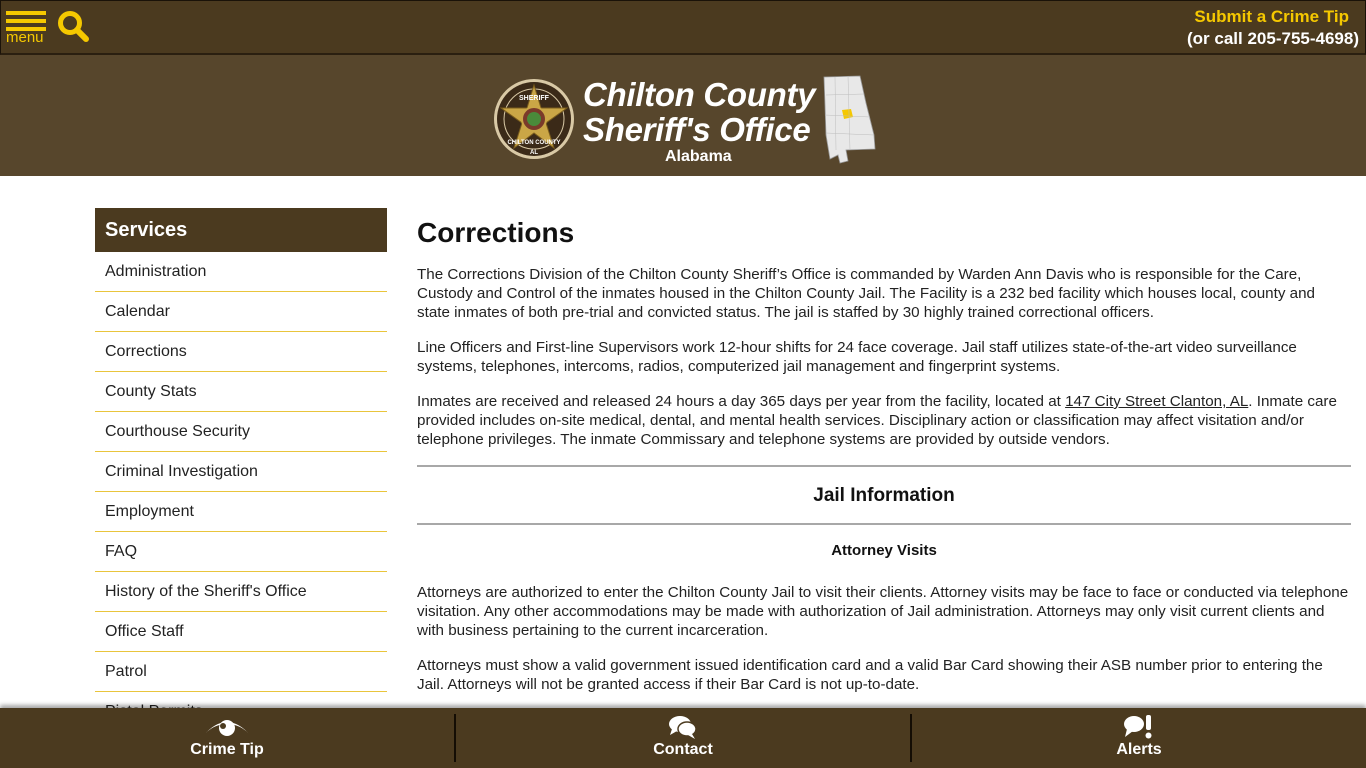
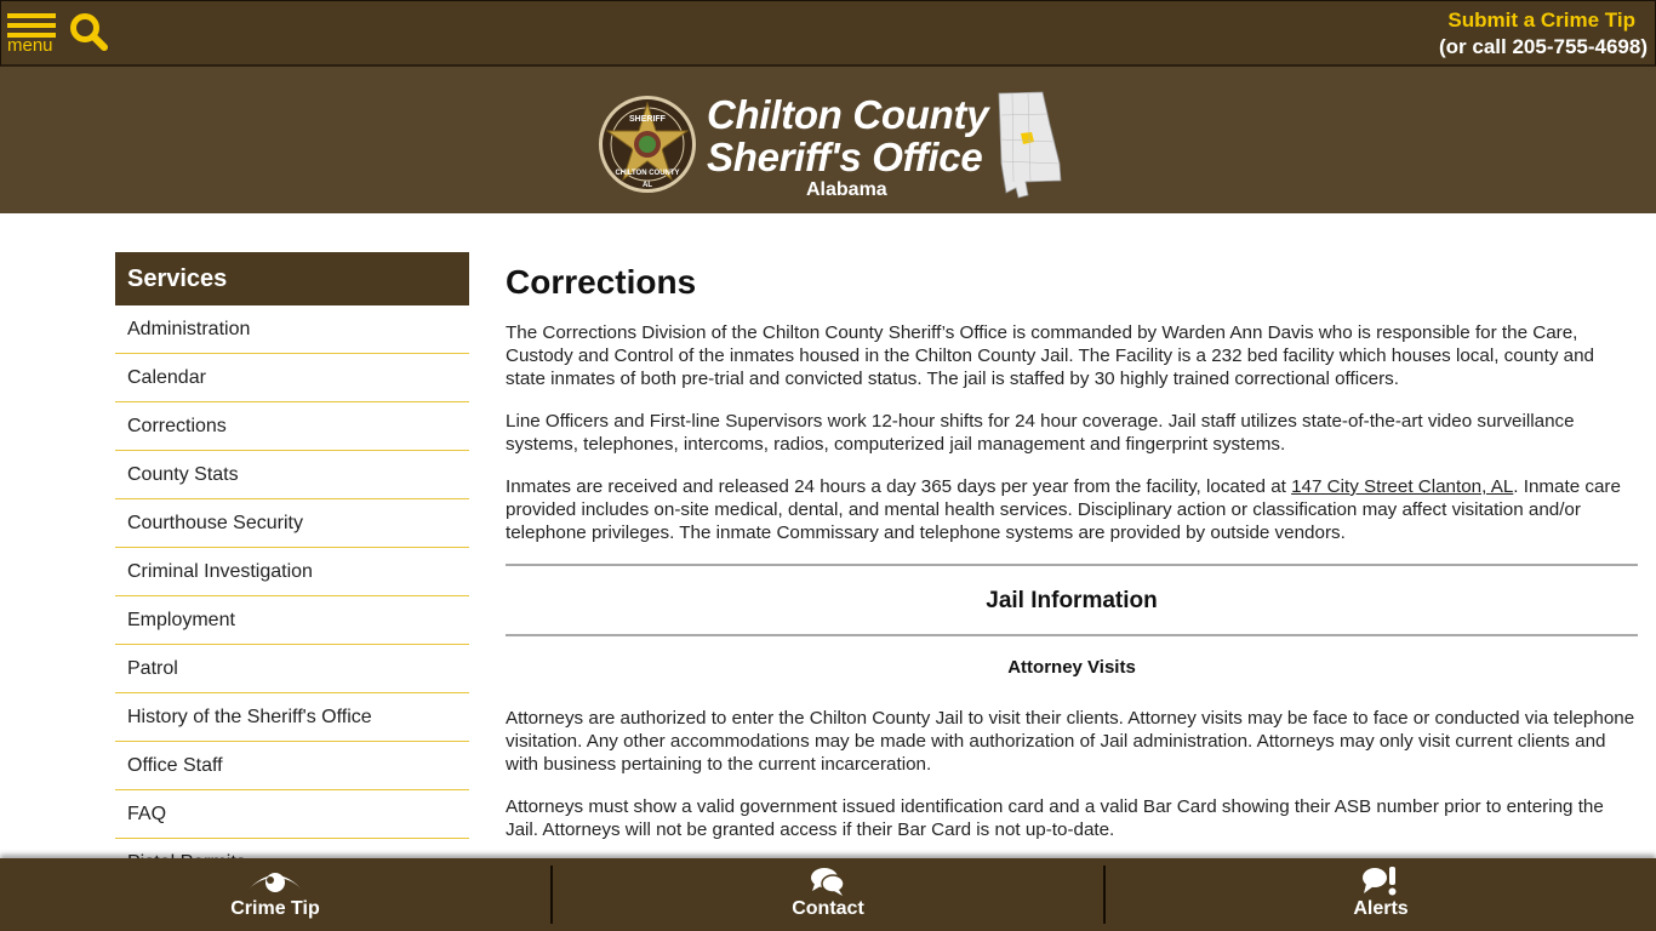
  menu
  Submit a Crime Tip
  (or call 205-755-4698)
  Chilton County
  Sheriff's Office
  Alabama
  Services
  Administration
  Calendar
  Corrections
  County Stats
  Courthouse Security
  Criminal Investigation
  Employment
- FAQ
+ Patrol
  History of the Sheriff's Office
  Office Staff
- Patrol
+ FAQ
  Corrections
  The Corrections Division of the Chilton County Sheriff’s Office is commanded by Warden Ann Davis who is responsible for the Care, Custody and Control of the inmates housed in the Chilton County Jail. The Facility is a 232 bed facility which houses local, county and state inmates of both pre-trial and convicted status. The jail is staffed by 30 highly trained correctional officers.
- Line Officers and First-line Supervisors work 12-hour shifts for 24 face coverage. Jail staff utilizes state-of-the-art video surveillance systems, telephones, intercoms, radios, computerized jail management and fingerprint systems.
+ Line Officers and First-line Supervisors work 12-hour shifts for 24 hour coverage. Jail staff utilizes state-of-the-art video surveillance systems, telephones, intercoms, radios, computerized jail management and fingerprint systems.
  Inmates are received and released 24 hours a day 365 days per year from the facility, located at 147 City Street Clanton, AL. Inmate care provided includes on-site medical, dental, and mental health services. Disciplinary action or classification may affect visitation and/or telephone privileges. The inmate Commissary and telephone systems are provided by outside vendors.
  Jail Information
  Attorney Visits
  Attorneys are authorized to enter the Chilton County Jail to visit their clients. Attorney visits may be face to face or conducted via telephone visitation. Any other accommodations may be made with authorization of Jail administration. Attorneys may only visit current clients and with business pertaining to the current incarceration.
  Attorneys must show a valid government issued identification card and a valid Bar Card showing their ASB number prior to entering the Jail. Attorneys will not be granted access if their Bar Card is not up-to-date.
  Crime Tip
  Contact
  Alerts
